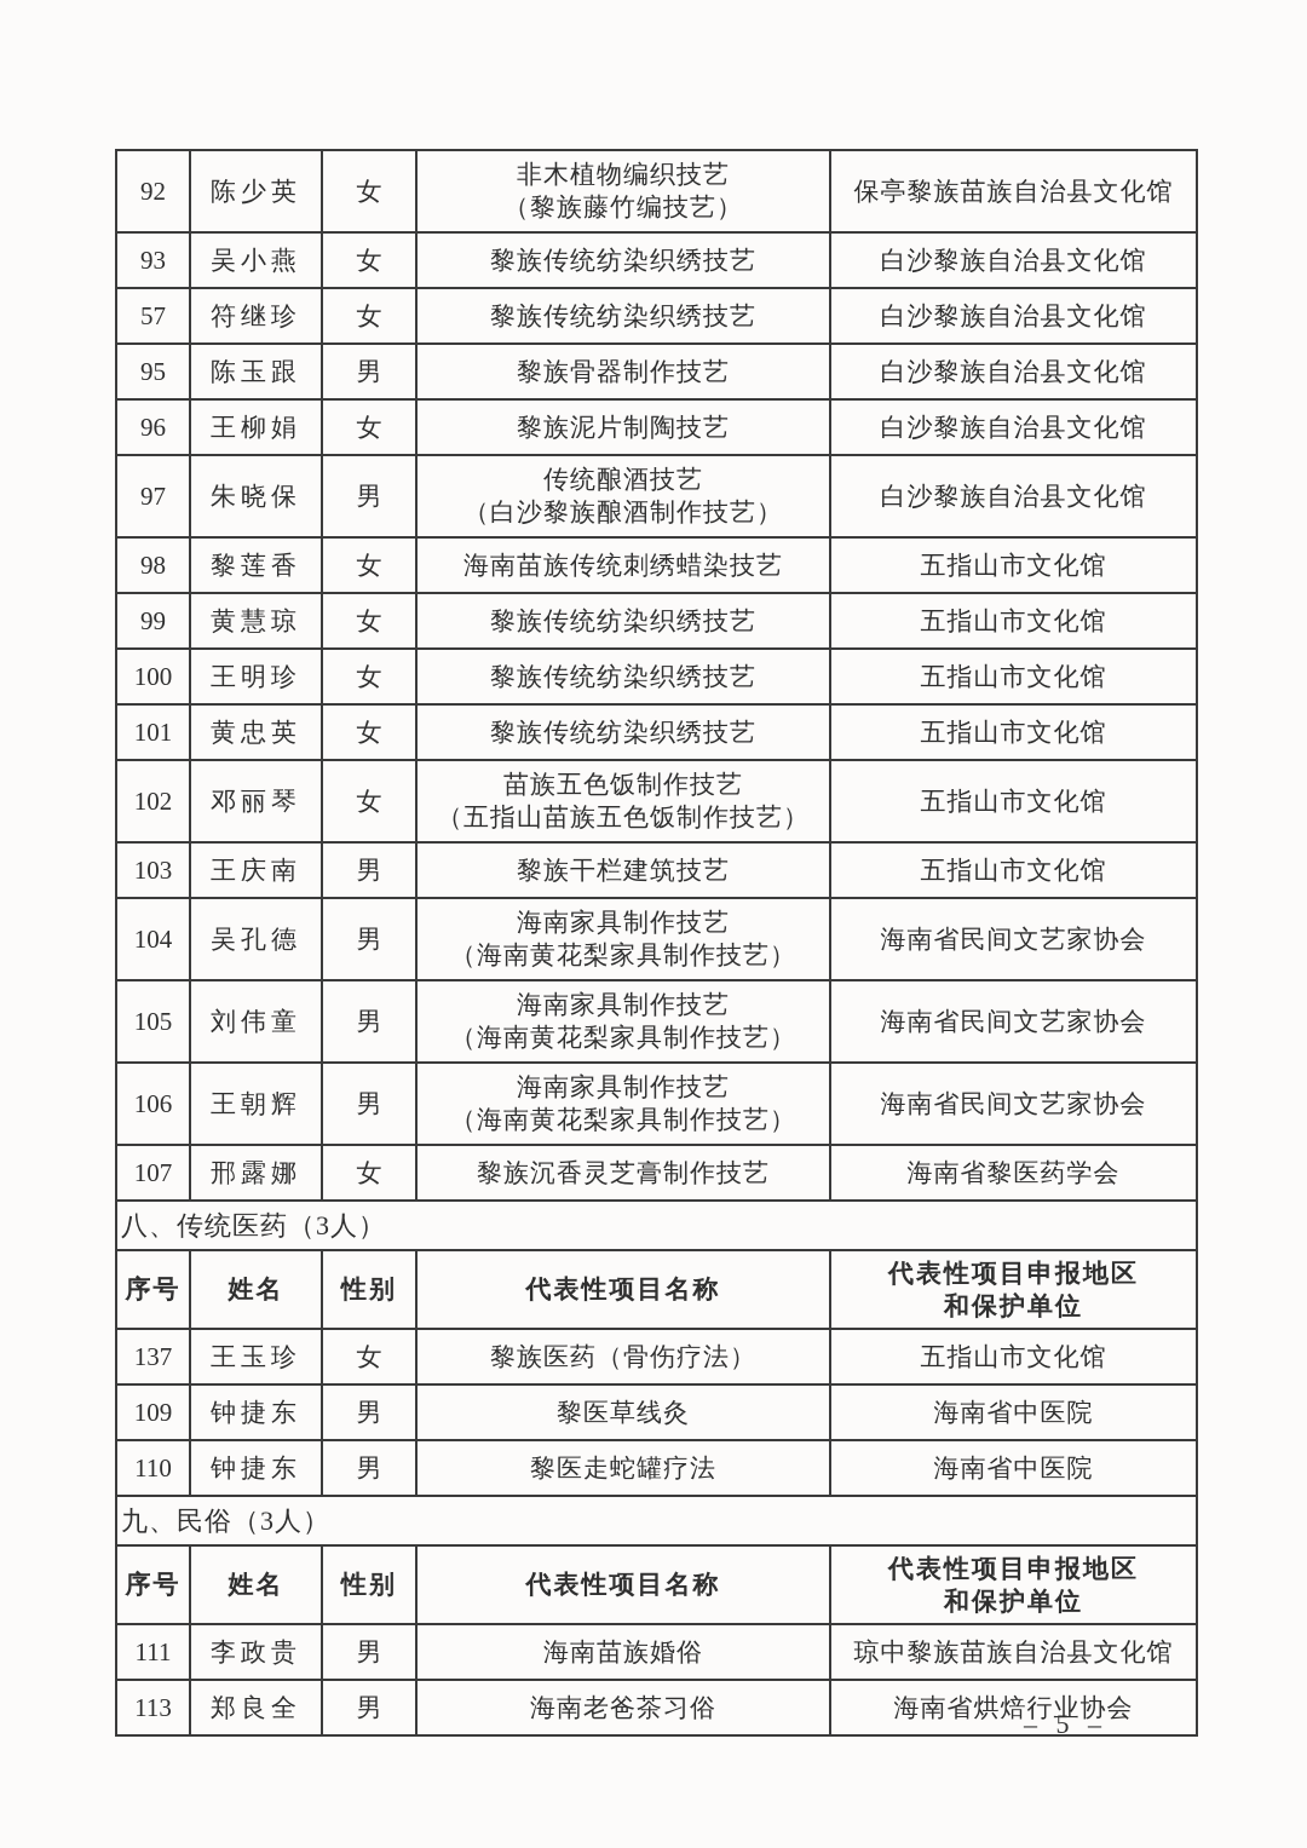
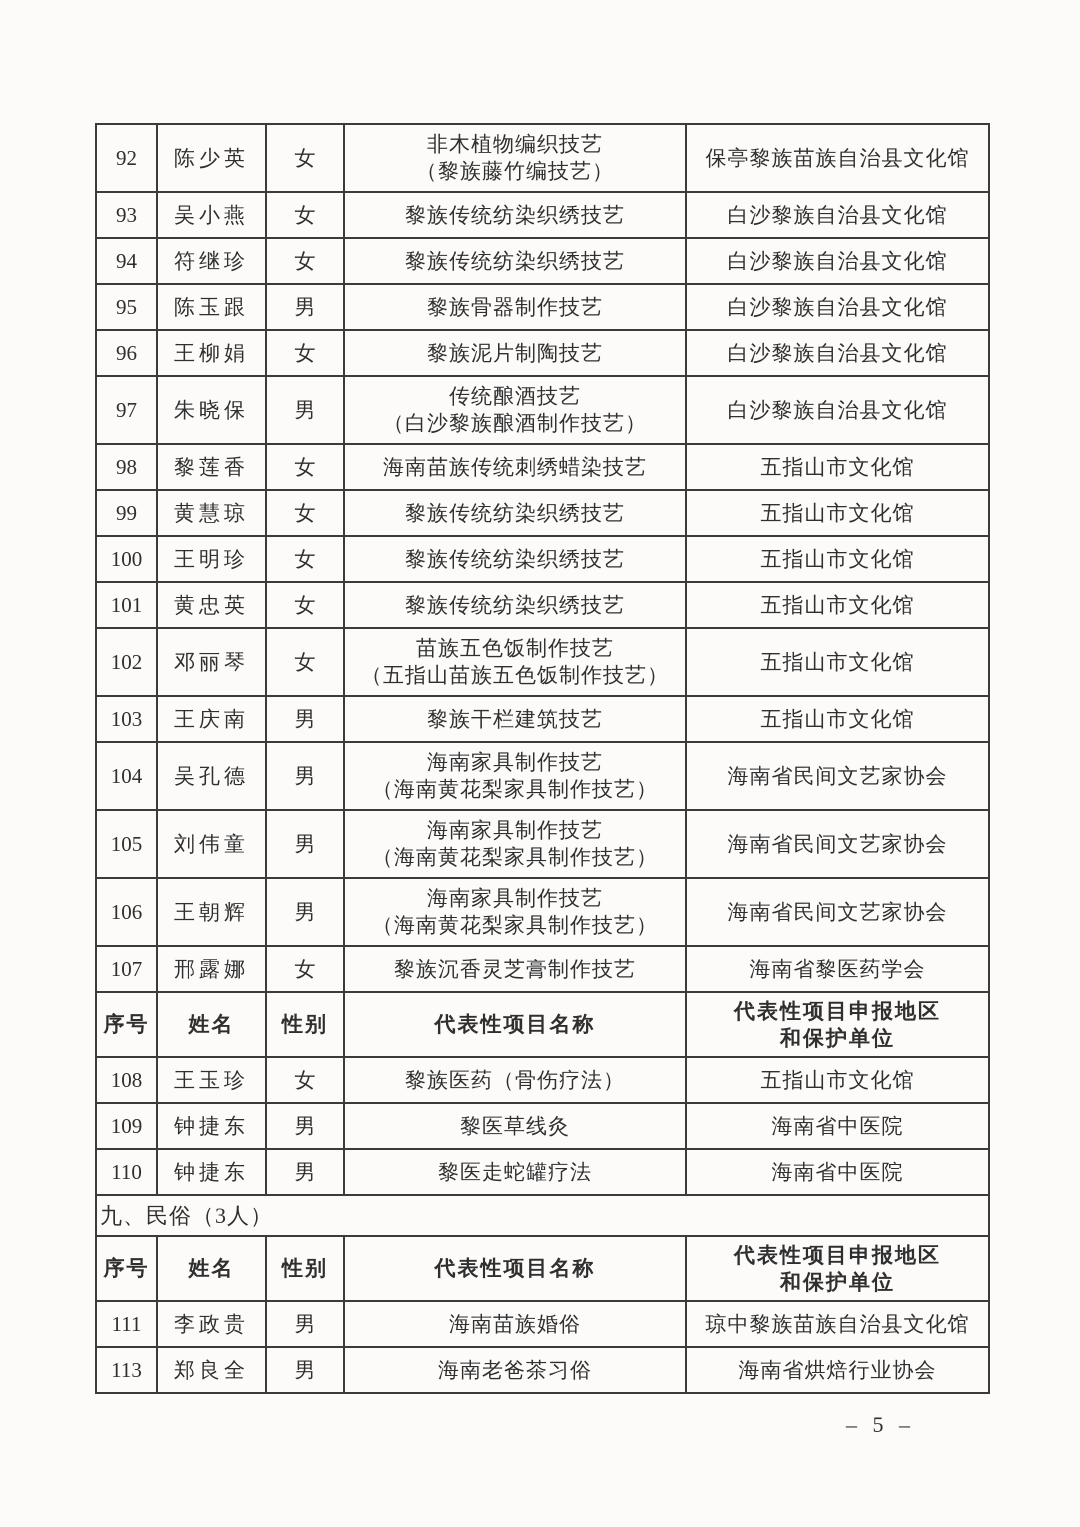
  92	陈少英	女	非木植物编织技艺 （黎族藤竹编技艺）	保亭黎族苗族自治县文化馆
  93	吴小燕	女	黎族传统纺染织绣技艺	白沙黎族自治县文化馆
- 57	符继珍	女	黎族传统纺染织绣技艺	白沙黎族自治县文化馆
+ 94	符继珍	女	黎族传统纺染织绣技艺	白沙黎族自治县文化馆
  95	陈玉跟	男	黎族骨器制作技艺	白沙黎族自治县文化馆
  96	王柳娟	女	黎族泥片制陶技艺	白沙黎族自治县文化馆
  97	朱晓保	男	传统酿酒技艺 （白沙黎族酿酒制作技艺）	白沙黎族自治县文化馆
  98	黎莲香	女	海南苗族传统刺绣蜡染技艺	五指山市文化馆
  99	黄慧琼	女	黎族传统纺染织绣技艺	五指山市文化馆
  100	王明珍	女	黎族传统纺染织绣技艺	五指山市文化馆
  101	黄忠英	女	黎族传统纺染织绣技艺	五指山市文化馆
  102	邓丽琴	女	苗族五色饭制作技艺 （五指山苗族五色饭制作技艺）	五指山市文化馆
  103	王庆南	男	黎族干栏建筑技艺	五指山市文化馆
  104	吴孔德	男	海南家具制作技艺 （海南黄花梨家具制作技艺）	海南省民间文艺家协会
  105	刘伟童	男	海南家具制作技艺 （海南黄花梨家具制作技艺）	海南省民间文艺家协会
  106	王朝辉	男	海南家具制作技艺 （海南黄花梨家具制作技艺）	海南省民间文艺家协会
  107	邢露娜	女	黎族沉香灵芝膏制作技艺	海南省黎医药学会
- 八、传统医药（3人）
  序号	姓名	性别	代表性项目名称	代表性项目申报地区 和保护单位
- 137	王玉珍	女	黎族医药（骨伤疗法）	五指山市文化馆
+ 108	王玉珍	女	黎族医药（骨伤疗法）	五指山市文化馆
  109	钟捷东	男	黎医草线灸	海南省中医院
  110	钟捷东	男	黎医走蛇罐疗法	海南省中医院
  九、民俗（3人）
  序号	姓名	性别	代表性项目名称	代表性项目申报地区 和保护单位
  111	李政贵	男	海南苗族婚俗	琼中黎族苗族自治县文化馆
  113	郑良全	男	海南老爸茶习俗	海南省烘焙行业协会
  – 5 –
